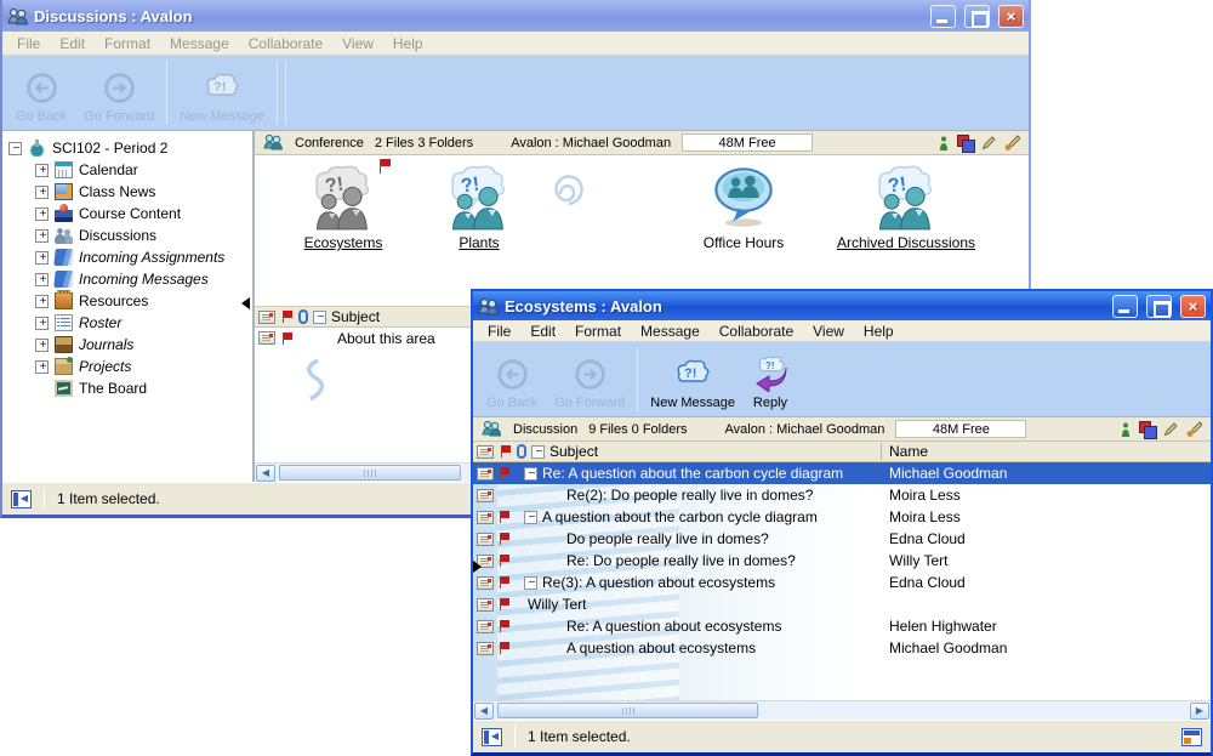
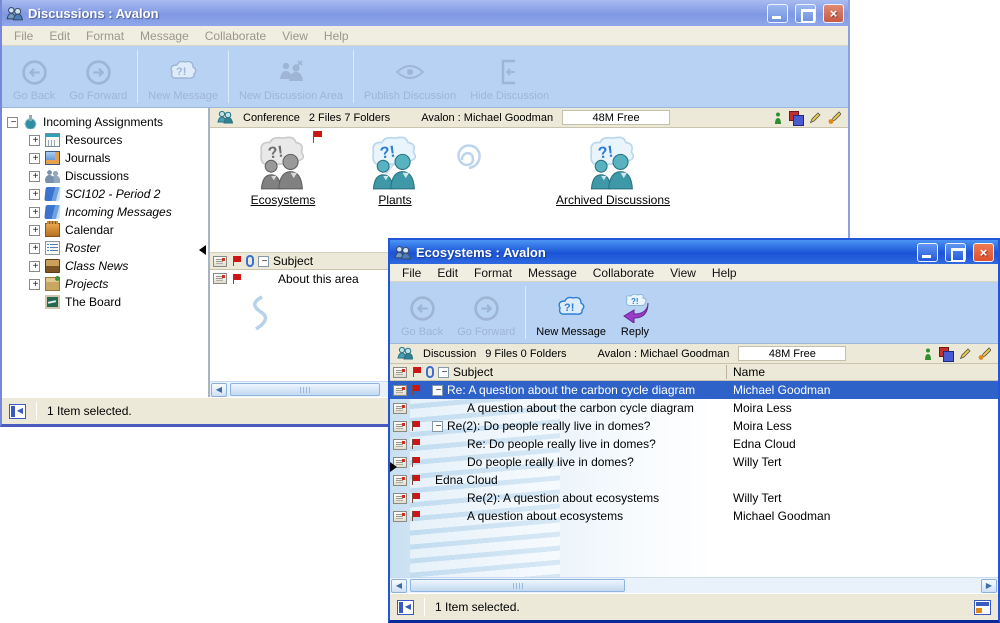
  Discussions : Avalon
  ×
  File
  Edit
  Format
  Message
  Collaborate
  View
  Help
  Go Back
  Go Forward
  ?!
  New Message
+ New Discussion Area
+ Publish Discussion
+ Hide Discussion
- SCI102 - Period 2
+ Incoming Assignments
- Calendar
+ Resources
- Class News
+ Journals
- Course Content
  Discussions
- Incoming Assignments
+ SCI102 - Period 2
  Incoming Messages
- Resources
+ Calendar
  Roster
- Journals
+ Class News
  Projects
  The Board
  Conference
- 2 Files 3 Folders
+ 2 Files 7 Folders
  Avalon : Michael Goodman
  48M Free
  Ecosystems
  Plants
- Office Hours
  Archived Discussions
  Subject
  About this area
  ◀
  1 Item selected.
  Ecosystems : Avalon
  ×
  File
  Edit
  Format
  Message
  Collaborate
  View
  Help
  Go Back
  Go Forward
  ?!
  New Message
  ?!
  Reply
  Discussion
  9 Files 0 Folders
  Avalon : Michael Goodman
  48M Free
  Subject
  Name
  Re: A question about the carbon cycle diagram
  Michael Goodman
- Re(2): Do people really live in domes?
+ A question about the carbon cycle diagram
  Moira Less
- A question about the carbon cycle diagram
+ Re(2): Do people really live in domes?
  Moira Less
- Do people really live in domes?
+ Re: Do people really live in domes?
  Edna Cloud
- Re: Do people really live in domes?
+ Do people really live in domes?
  Willy Tert
- Re(3): A question about ecosystems
  Edna Cloud
+ Re(2): A question about ecosystems
  Willy Tert
- Re: A question about ecosystems
- Helen Highwater
  A question about ecosystems
  Michael Goodman
  ◀
  ▶
  1 Item selected.
